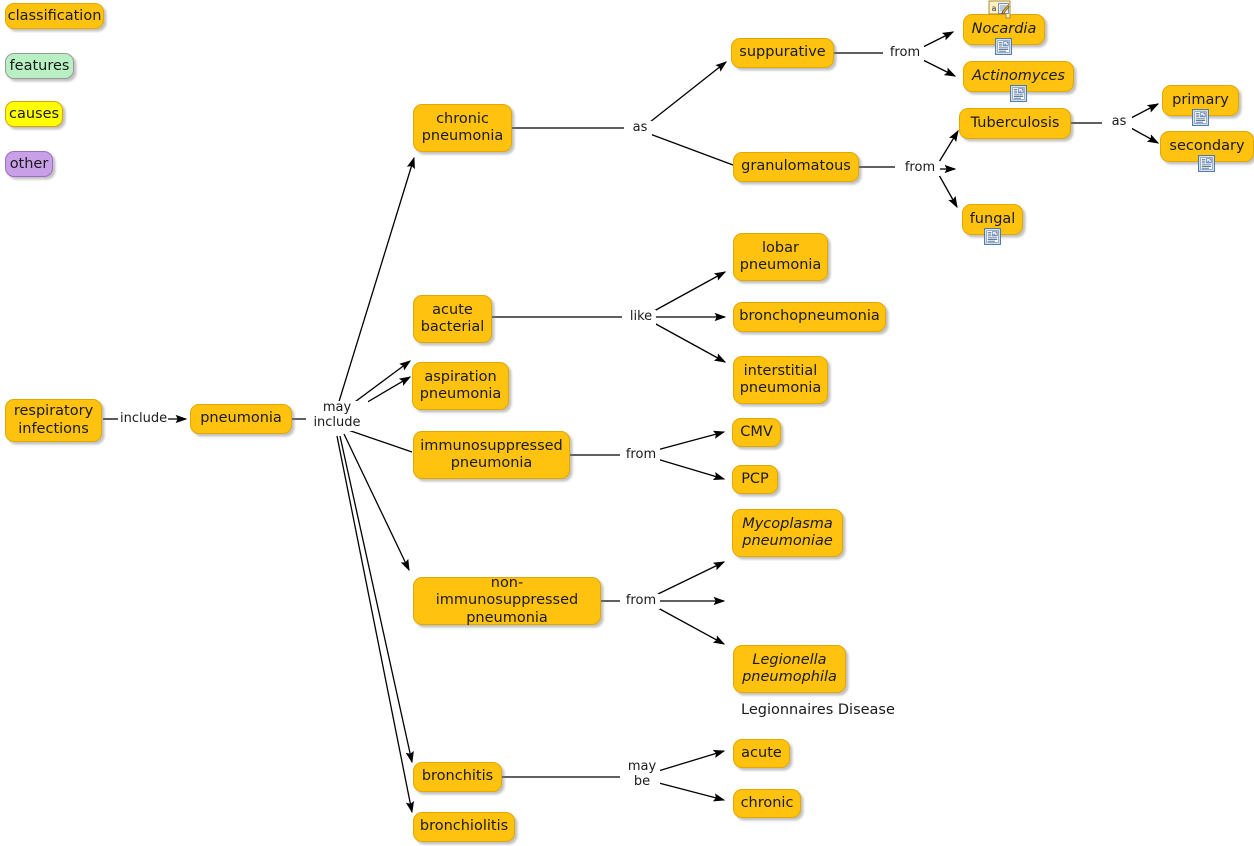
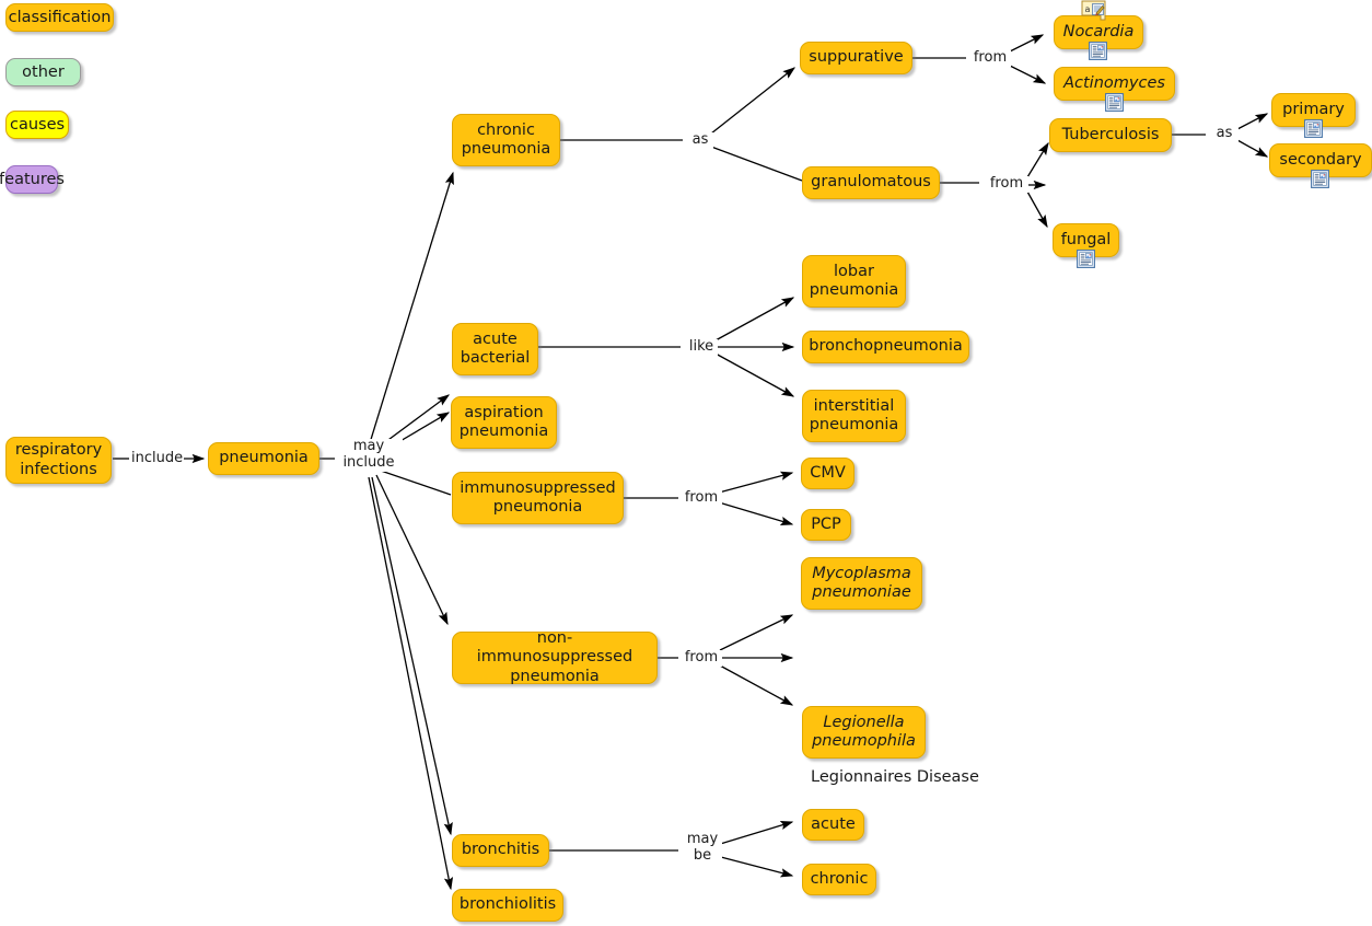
  classification
- features
+ other
  causes
- other
+ features
  respiratory
  infections
  pneumonia
  chronic
  pneumonia
  suppurative
  granulomatous
  Nocardia
  Actinomyces
  Tuberculosis
  fungal
  primary
  secondary
  acute
  bacterial
  lobar
  pneumonia
  bronchopneumonia
  interstitial
  pneumonia
  aspiration
  pneumonia
  immunosuppressed
  pneumonia
  CMV
  PCP
  non-immunosuppressed
  pneumonia
  Mycoplasma
  pneumoniae
  Legionella
  pneumophila
  bronchitis
  acute
  chronic
  bronchiolitis
  include
  may
  include
  as
  from
  from
  as
  like
  from
  from
  may
  be
  Legionnaires Disease
  a
